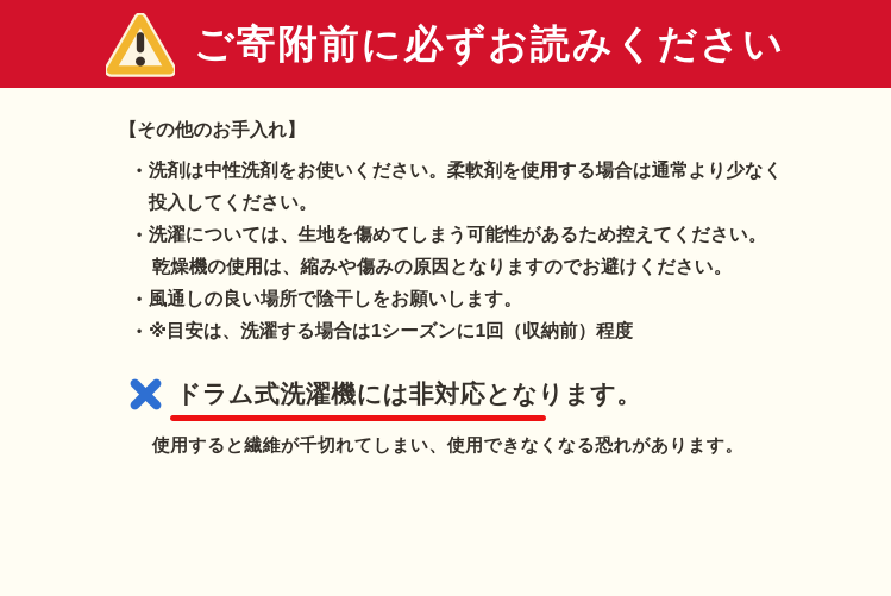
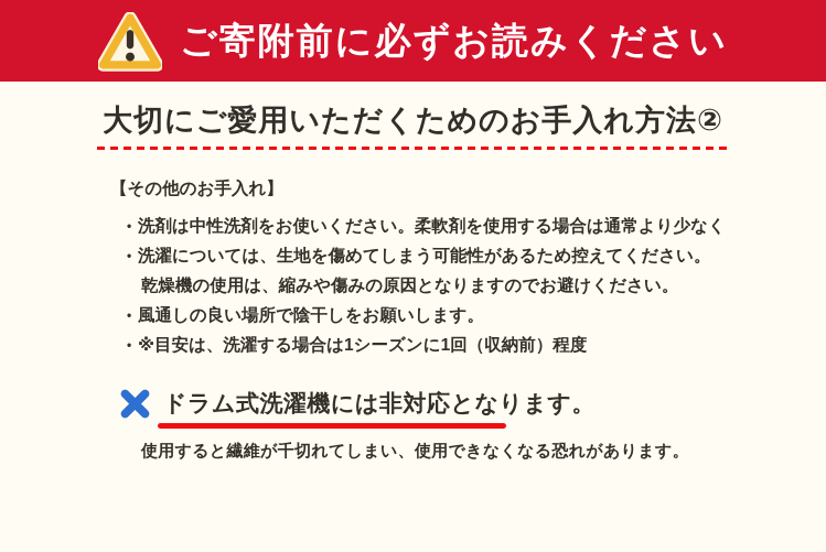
  ご寄附前に必ずお読みください
+ 大切にご愛用いただくためのお手入れ方法②
  【その他のお手入れ】
  •
  洗剤は中性洗剤をお使いください。柔軟剤を使用する場合は通常より少なく
- 投入してください。
  •
  洗濯については、生地を傷めてしまう可能性があるため控えてください。
  乾燥機の使用は、縮みや傷みの原因となりますのでお避けください。
  •
  風通しの良い場所で陰干しをお願いします。
  •
  ※目安は、洗濯する場合は1シーズンに1回（収納前）程度
  ドラム式洗濯機には非対応となります。
  使用すると繊維が千切れてしまい、使用できなくなる恐れがあります。
